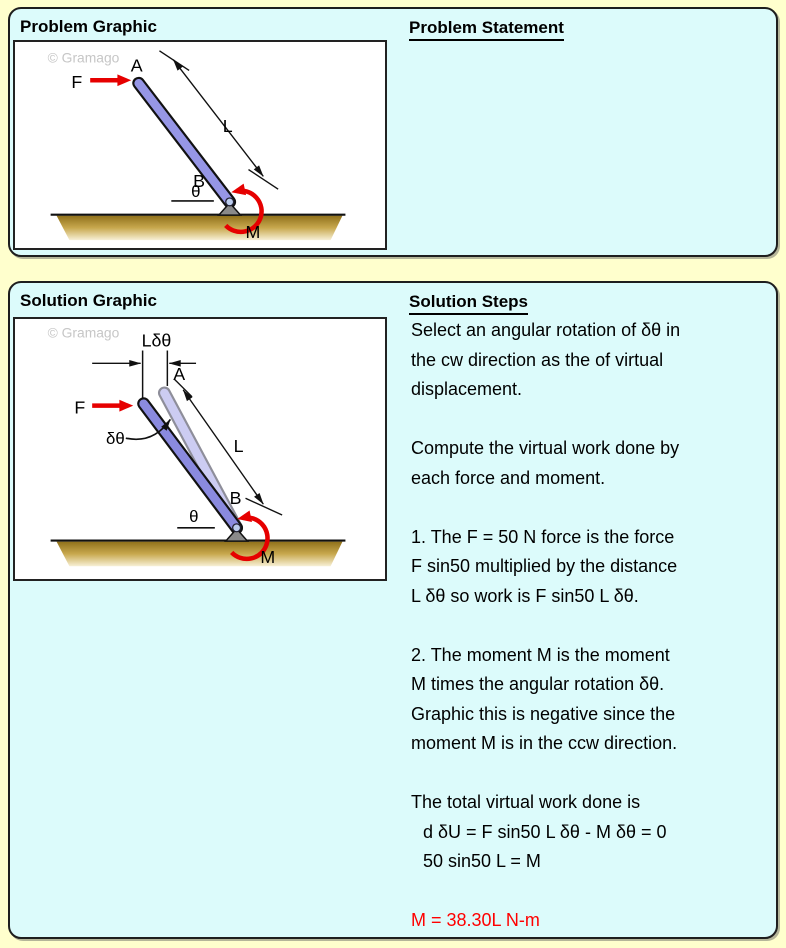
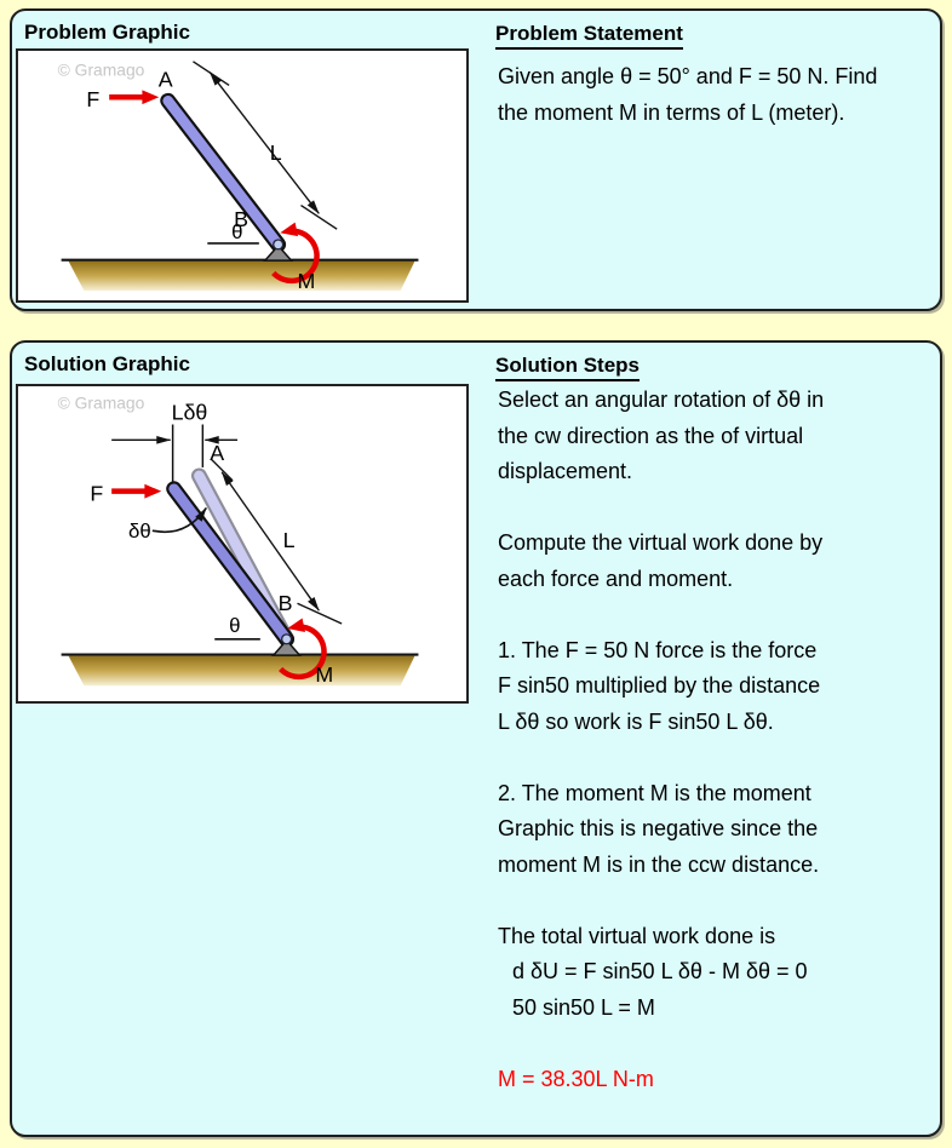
  Problem Graphic
  © Gramago
  F
  A
  L
  B
  θ
  M
  Problem Statement
+ Given angle θ = 50° and F = 50 N. Find
+ the moment M in terms of L (meter).
  Solution Graphic
  © Gramago
  Lδθ
  A
  F
  δθ
  L
  B
  θ
  M
  Solution Steps
  Select an angular rotation of δθ in
  the cw direction as the of virtual
  displacement.
  Compute the virtual work done by
  each force and moment.
  1. The F = 50 N force is the force
  F sin50 multiplied by the distance
  L δθ so work is F sin50 L δθ.
  2. The moment M is the moment
- M times the angular rotation δθ.
  Graphic this is negative since the
- moment M is in the ccw direction.
+ moment M is in the ccw distance.
  The total virtual work done is
  d δU = F sin50 L δθ - M δθ = 0
  50 sin50 L = M
  M = 38.30L N-m
